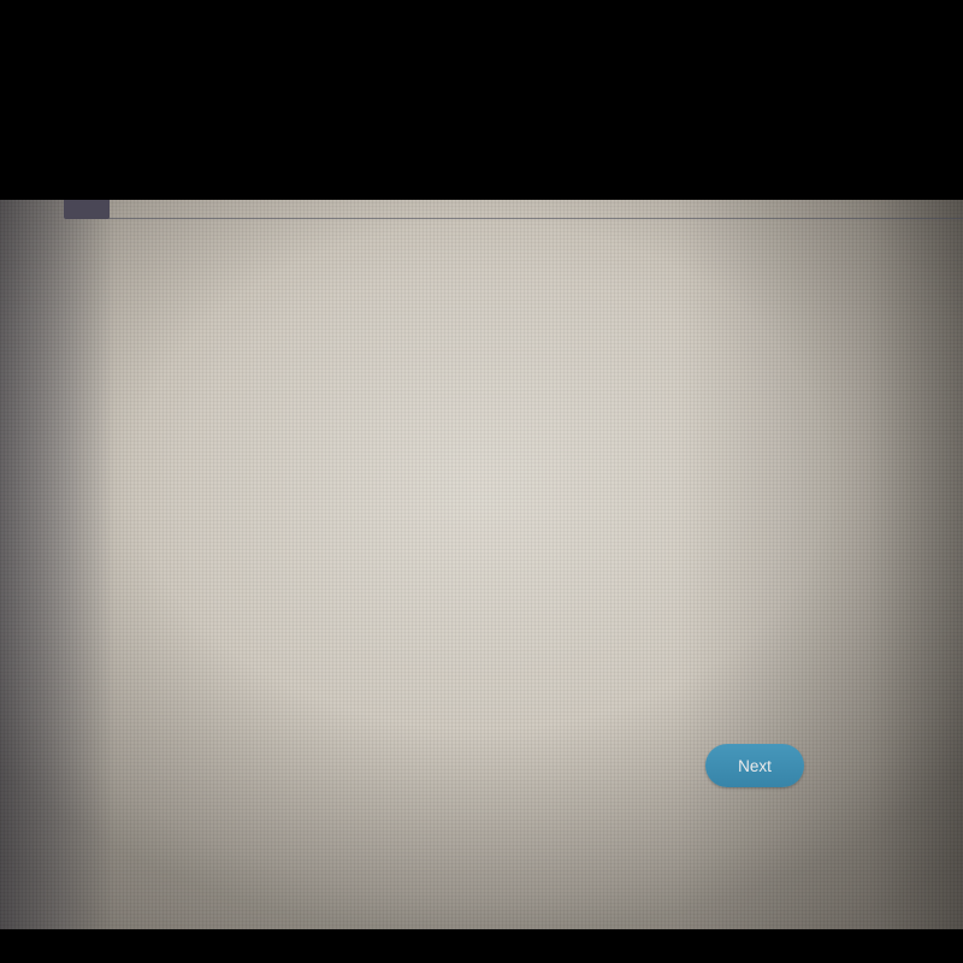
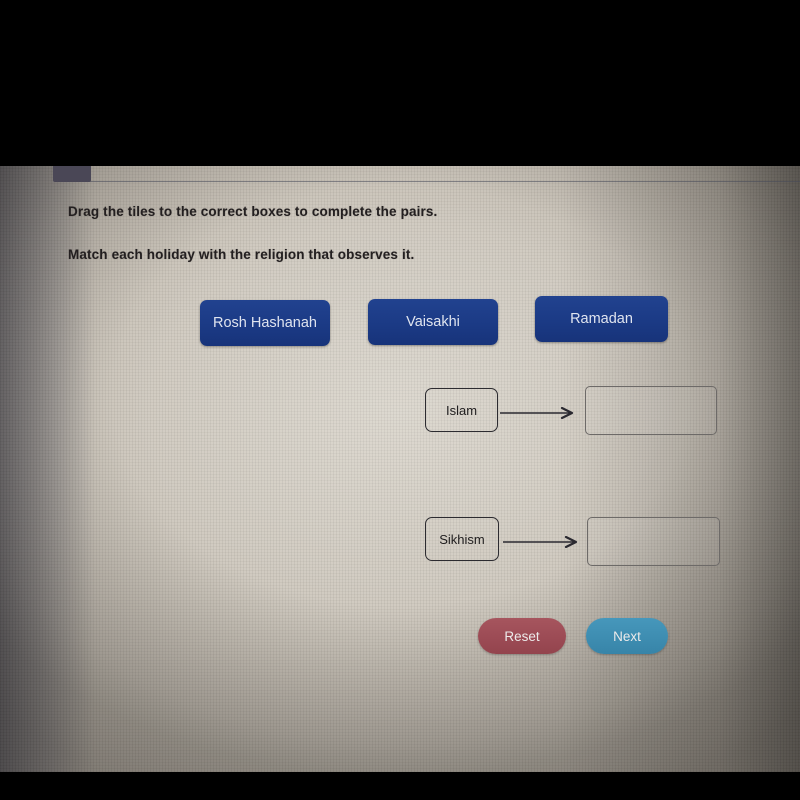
+ Drag the tiles to the correct boxes to complete the pairs.
+ Match each holiday with the religion that observes it.
+ Rosh Hashanah
+ Vaisakhi
+ Ramadan
+ Islam
+ Sikhism
+ Reset
  Next
